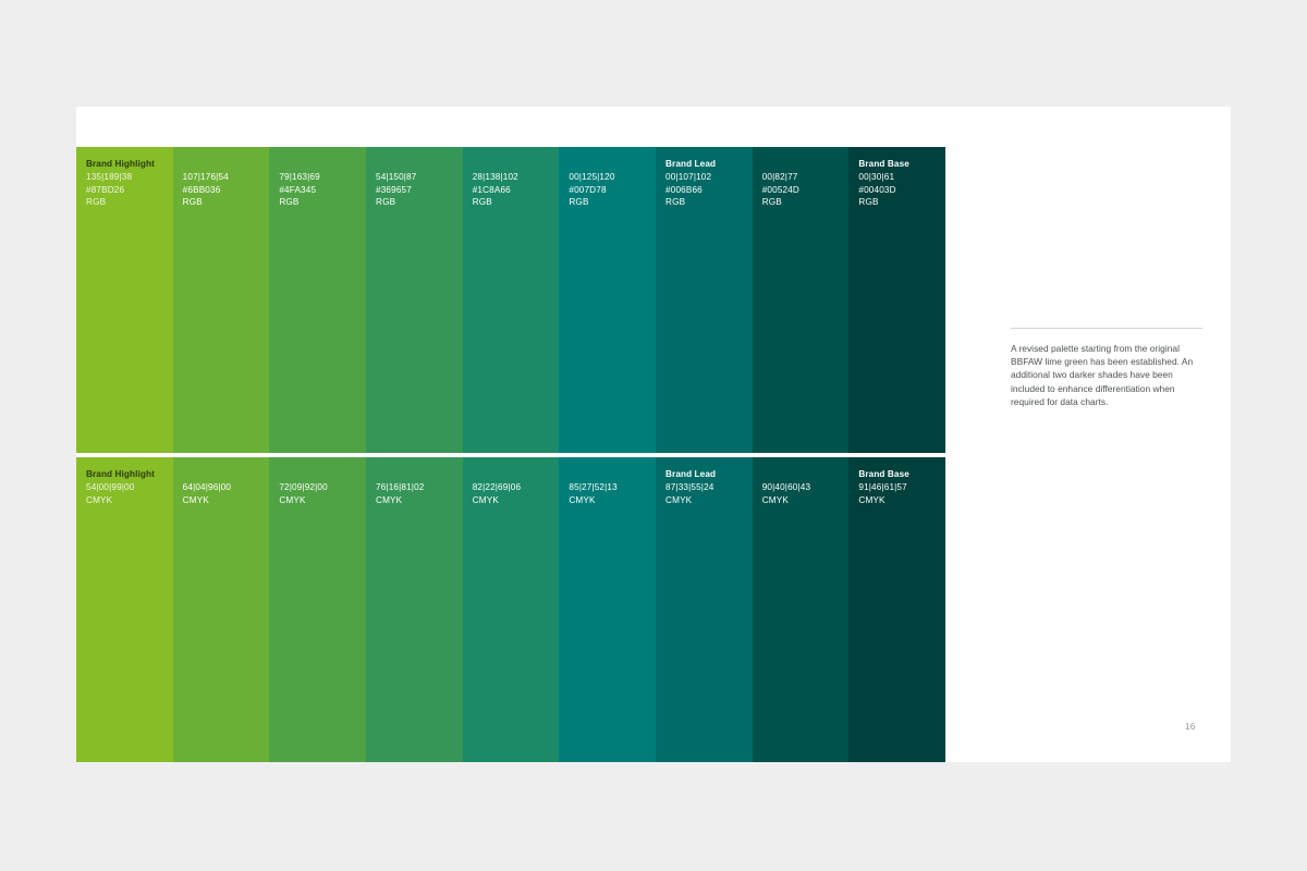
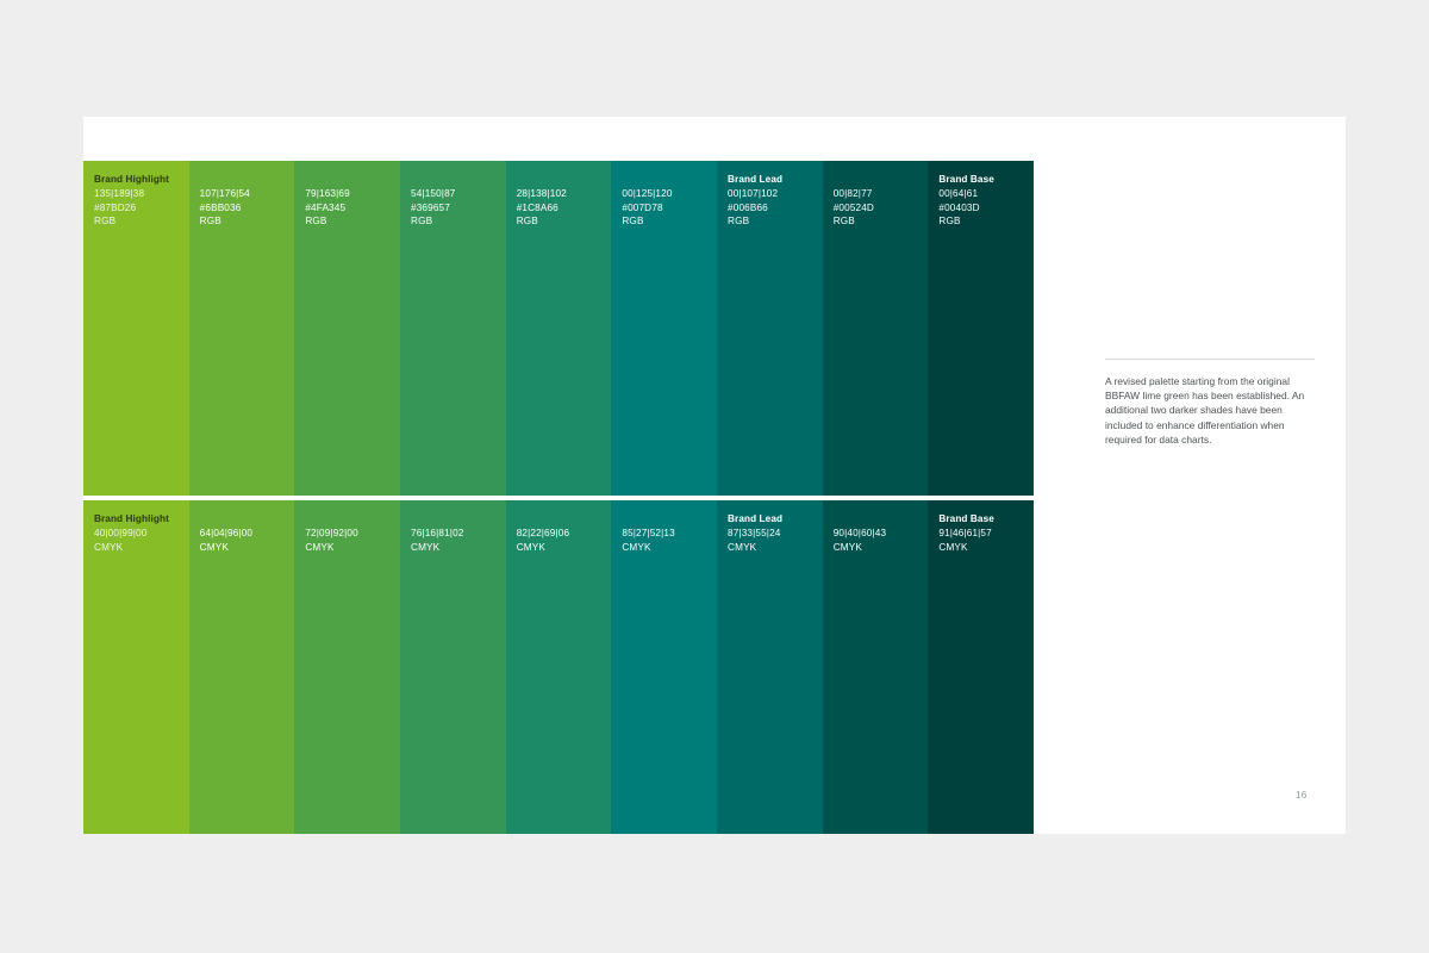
  Brand Highlight
  135|189|38
  #87BD26
  RGB
  107|176|54
  #6BB036
  RGB
  79|163|69
  #4FA345
  RGB
  54|150|87
  #369657
  RGB
  28|138|102
  #1C8A66
  RGB
  00|125|120
  #007D78
  RGB
  Brand Lead
  00|107|102
  #006B66
  RGB
  00|82|77
  #00524D
  RGB
  Brand Base
- 00|30|61
+ 00|64|61
  #00403D
  RGB
  Brand Highlight
- 54|00|99|00
+ 40|00|99|00
  CMYK
  64|04|96|00
  CMYK
  72|09|92|00
  CMYK
  76|16|81|02
  CMYK
  82|22|69|06
  CMYK
  85|27|52|13
  CMYK
  Brand Lead
  87|33|55|24
  CMYK
  90|40|60|43
  CMYK
  Brand Base
  91|46|61|57
  CMYK
  A revised palette starting from the original BBFAW lime green has been established. An additional two darker shades have been included to enhance differentiation when required for data charts.
  16
